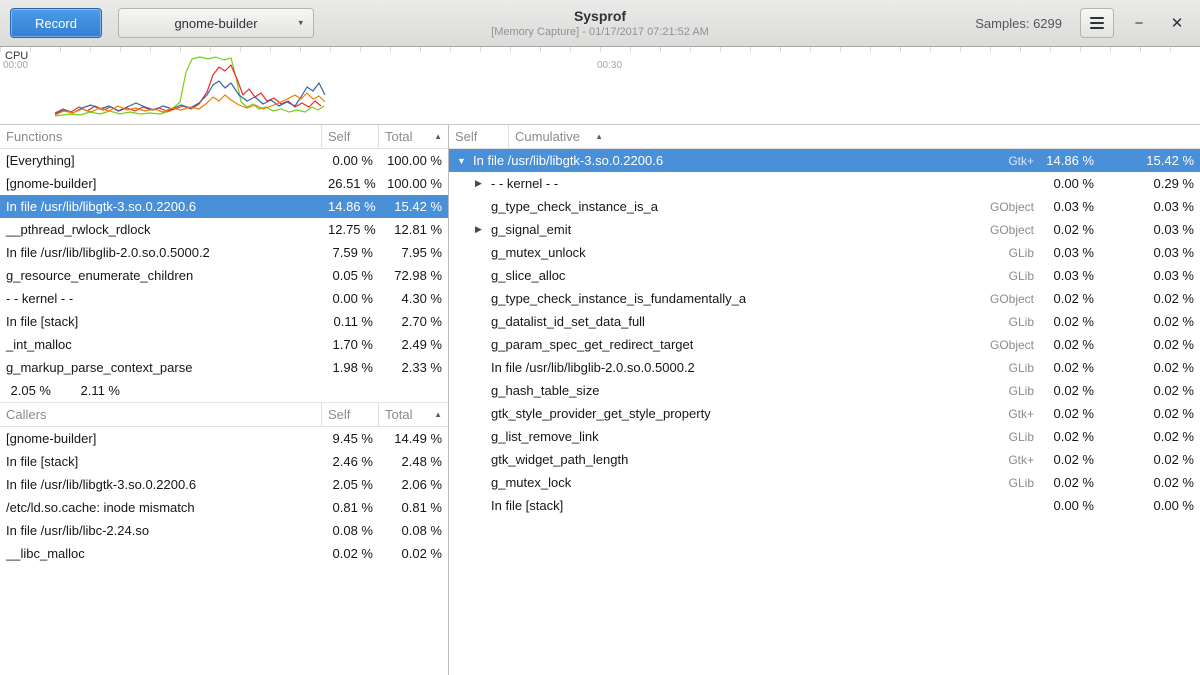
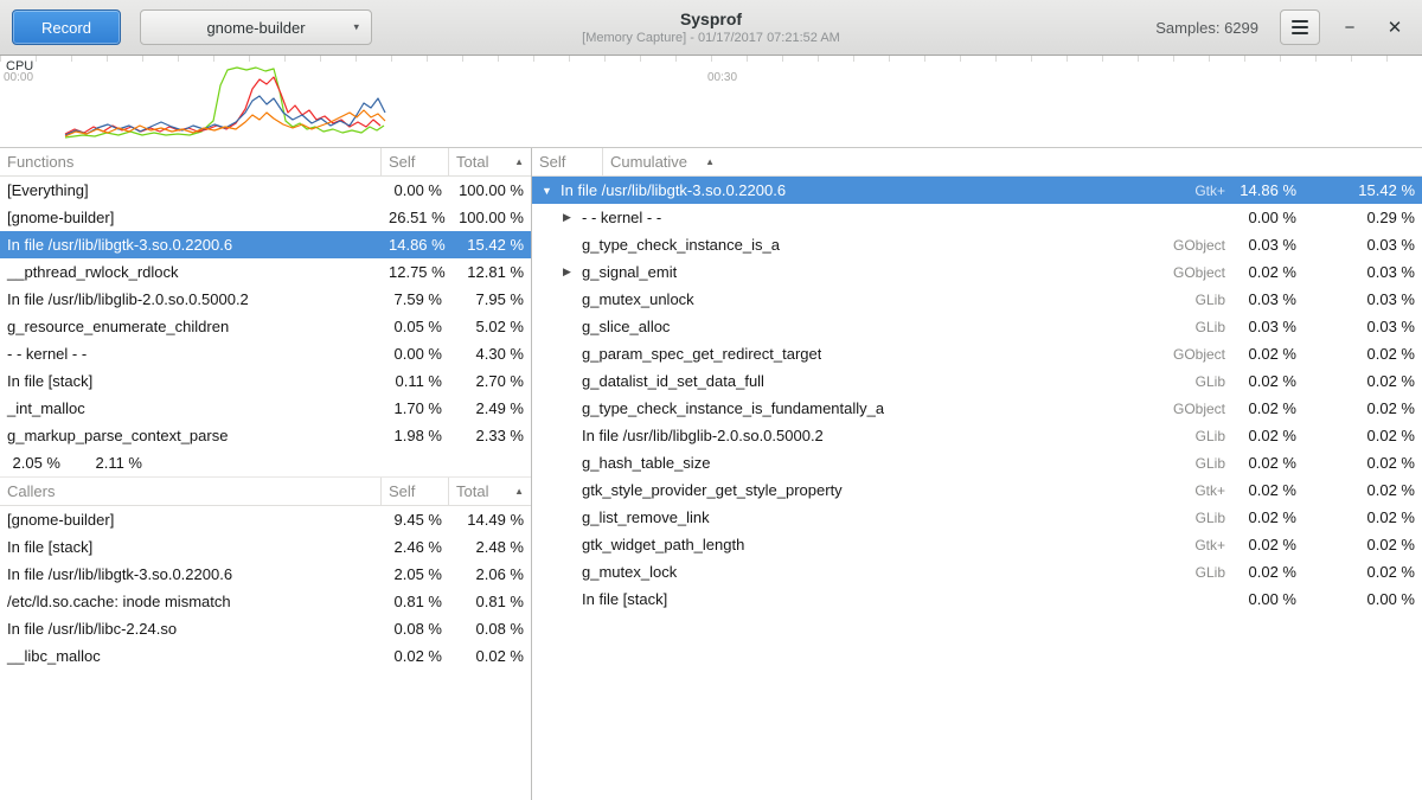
  Record
  gnome-builder
  ▾
  Sysprof
  [Memory Capture] - 01/17/2017 07:21:52 AM
  Samples: 6299
  −
  ✕
  CPU
  00:00
  00:30
  Functions
  Self
  Total
  ▲
  [Everything]
  0.00 %
  100.00 %
  [gnome-builder]
  26.51 %
  100.00 %
  In file /usr/lib/libgtk-3.so.0.2200.6
  14.86 %
  15.42 %
  __pthread_rwlock_rdlock
  12.75 %
  12.81 %
  In file /usr/lib/libglib-2.0.so.0.5000.2
  7.59 %
  7.95 %
  g_resource_enumerate_children
  0.05 %
- 72.98 %
+ 5.02 %
  - - kernel - -
  0.00 %
  4.30 %
  In file [stack]
  0.11 %
  2.70 %
  _int_malloc
  1.70 %
  2.49 %
  g_markup_parse_context_parse
  1.98 %
  2.33 %
  2.05 %
  2.11 %
  Callers
  Self
  Total
  ▲
  [gnome-builder]
  9.45 %
  14.49 %
  In file [stack]
  2.46 %
  2.48 %
  In file /usr/lib/libgtk-3.so.0.2200.6
  2.05 %
  2.06 %
  /etc/ld.so.cache: inode mismatch
  0.81 %
  0.81 %
  In file /usr/lib/libc-2.24.so
  0.08 %
  0.08 %
  __libc_malloc
  0.02 %
  0.02 %
  Self
  Cumulative
  ▲
  ▼
  In file /usr/lib/libgtk-3.so.0.2200.6
  Gtk+
  14.86 %
  15.42 %
  ▶
  - - kernel - -
  0.00 %
  0.29 %
  g_type_check_instance_is_a
  GObject
  0.03 %
  0.03 %
  ▶
  g_signal_emit
  GObject
  0.02 %
  0.03 %
  g_mutex_unlock
  GLib
  0.03 %
  0.03 %
  g_slice_alloc
  GLib
  0.03 %
  0.03 %
- g_type_check_instance_is_fundamentally_a
+ g_param_spec_get_redirect_target
  GObject
  0.02 %
  0.02 %
  g_datalist_id_set_data_full
  GLib
  0.02 %
  0.02 %
- g_param_spec_get_redirect_target
+ g_type_check_instance_is_fundamentally_a
  GObject
  0.02 %
  0.02 %
  In file /usr/lib/libglib-2.0.so.0.5000.2
  GLib
  0.02 %
  0.02 %
  g_hash_table_size
  GLib
  0.02 %
  0.02 %
  gtk_style_provider_get_style_property
  Gtk+
  0.02 %
  0.02 %
  g_list_remove_link
  GLib
  0.02 %
  0.02 %
  gtk_widget_path_length
  Gtk+
  0.02 %
  0.02 %
  g_mutex_lock
  GLib
  0.02 %
  0.02 %
  In file [stack]
  0.00 %
  0.00 %
